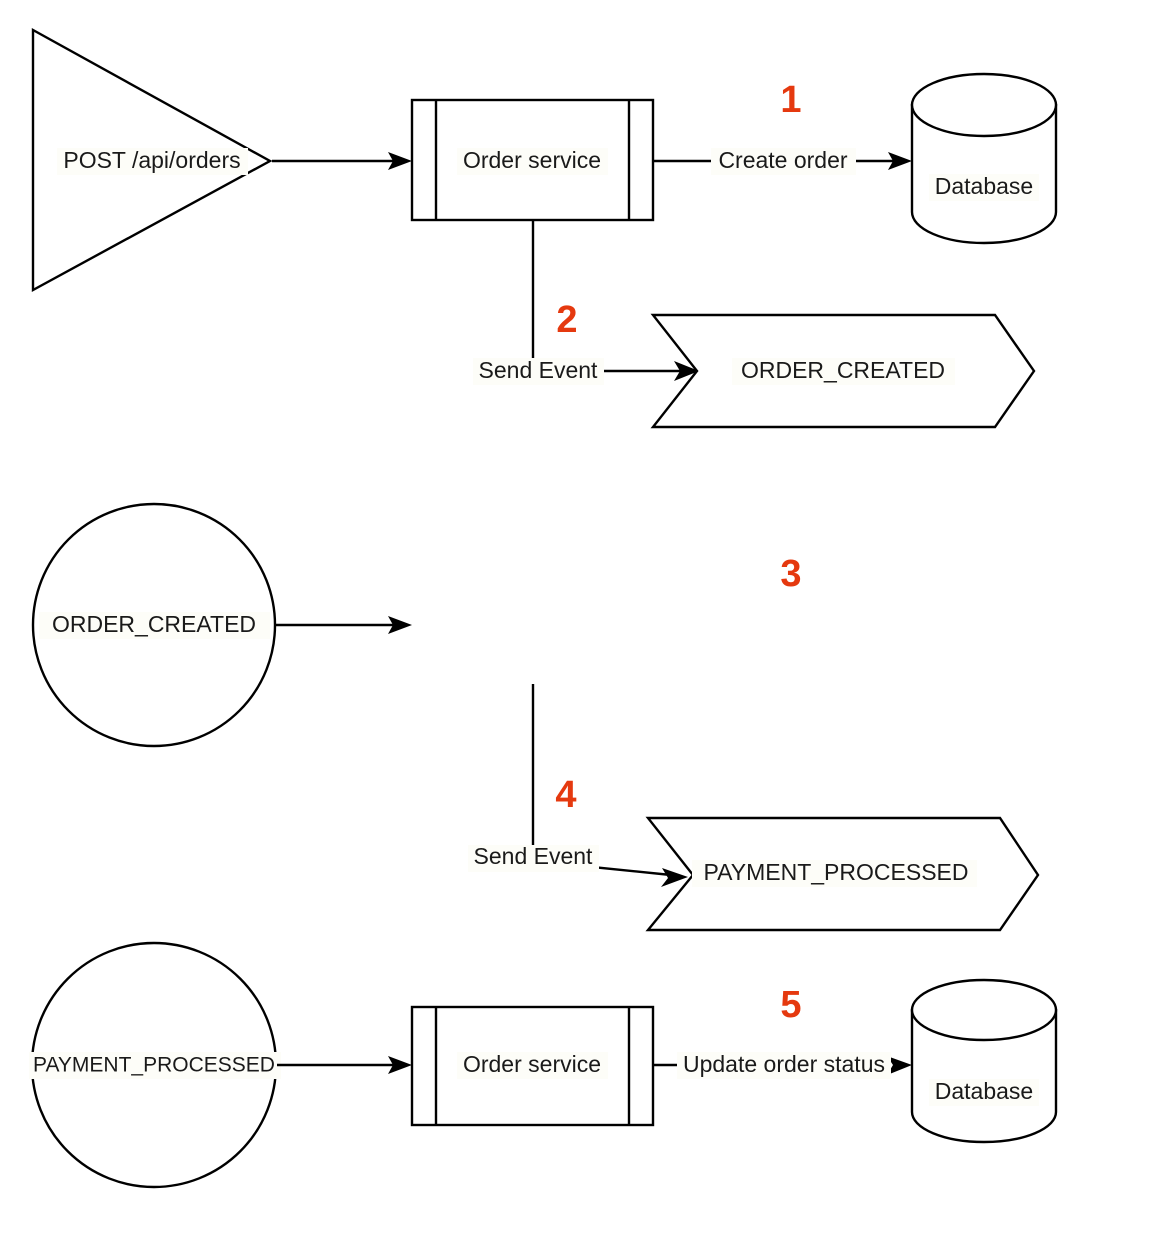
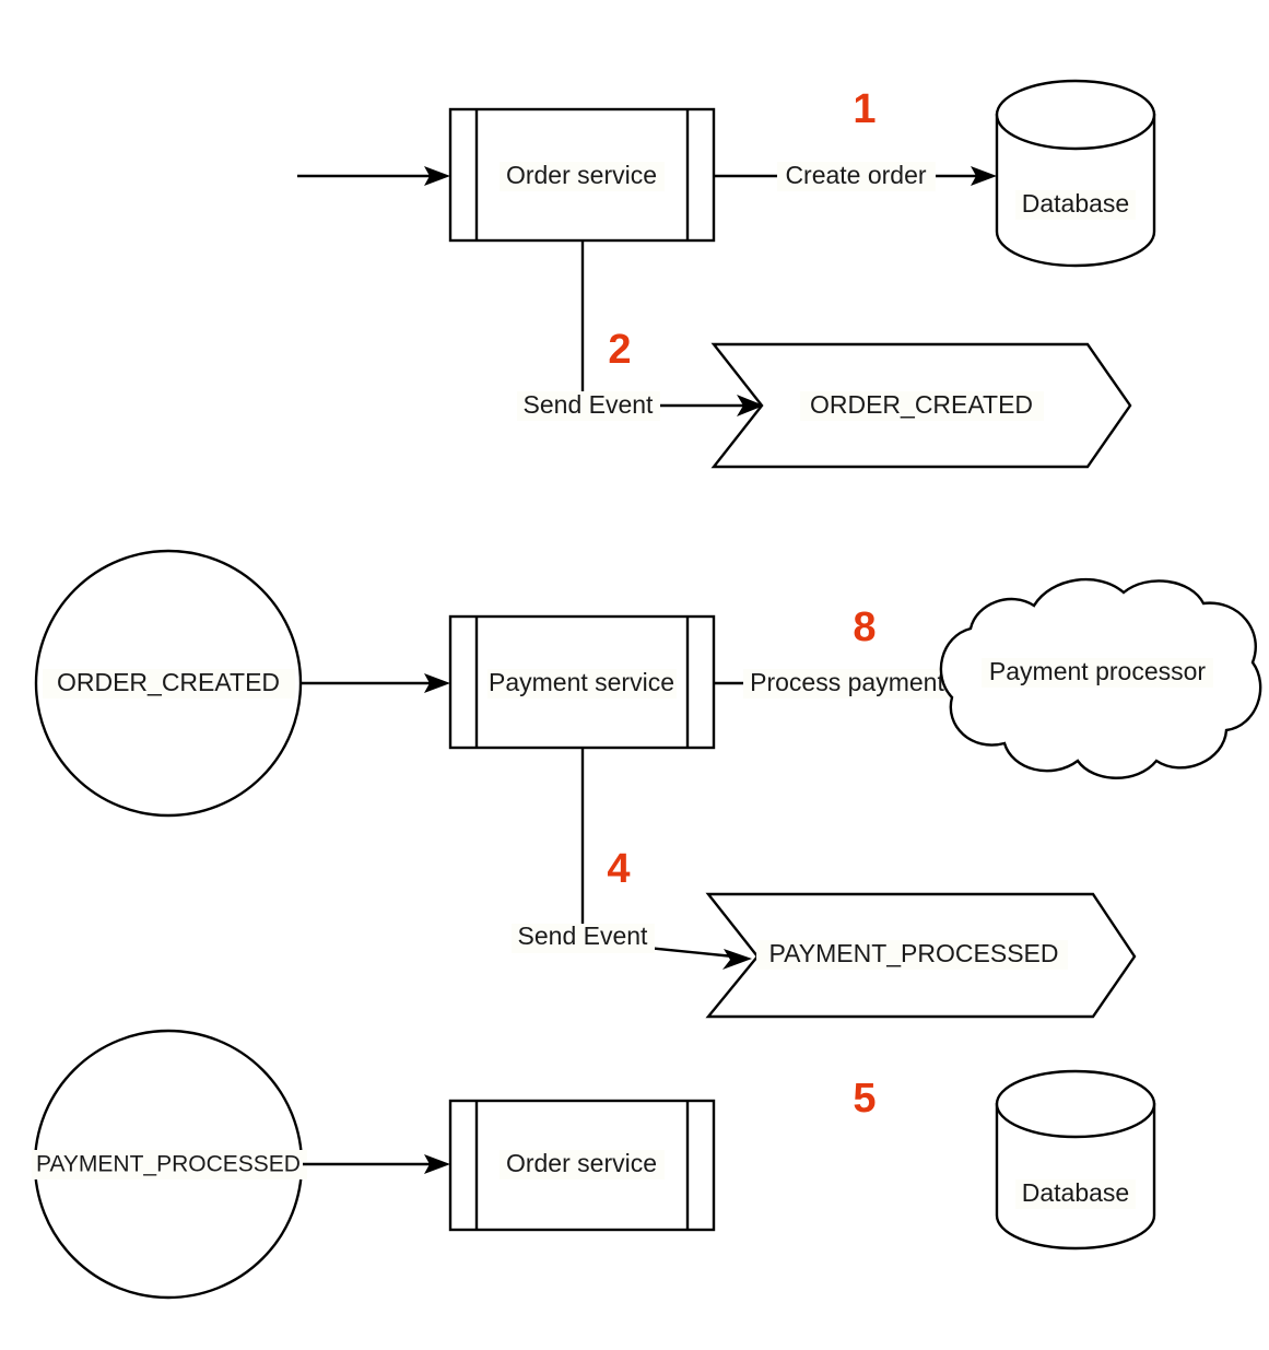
- POST /api/orders
  Order service
  Create order
  1
  Database
  Send Event
  2
  ORDER_CREATED
  ORDER_CREATED
+ Payment service
+ Process payment
- 3
+ 8
+ Payment processor
  Send Event
  4
  PAYMENT_PROCESSED
  PAYMENT_PROCESSED
  Order service
- Update order status
  5
  Database
